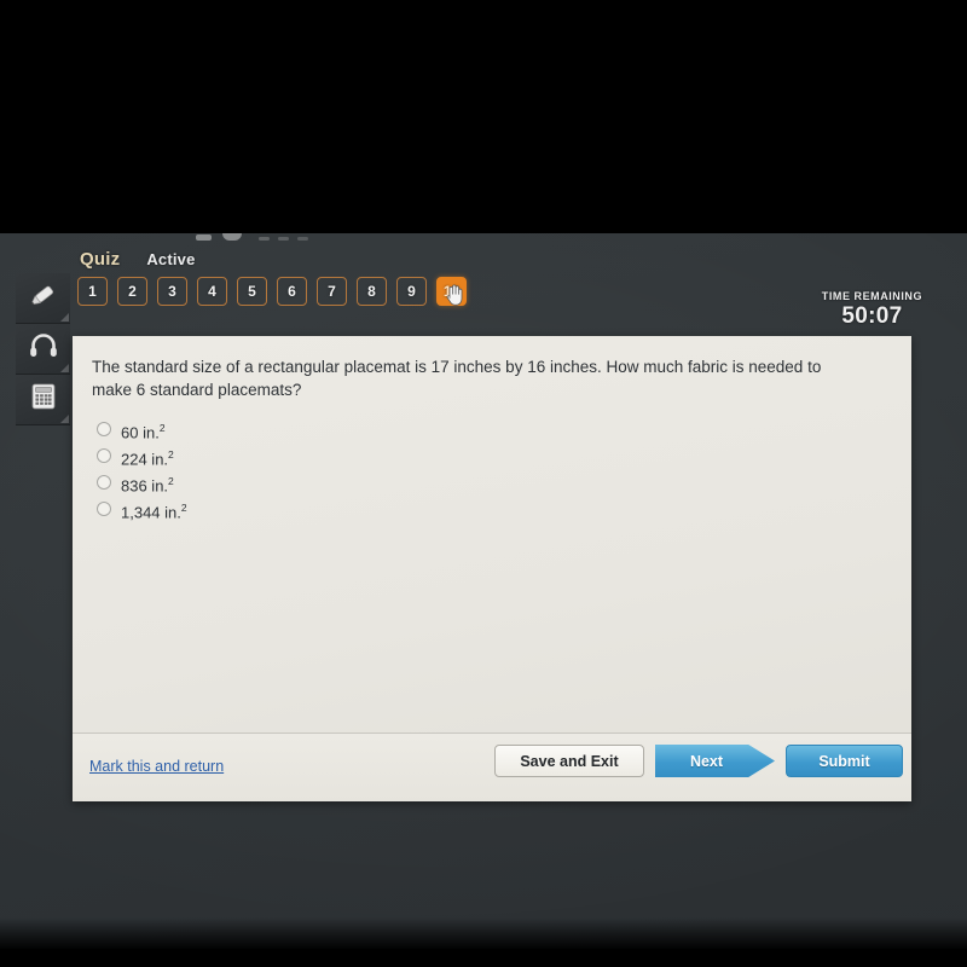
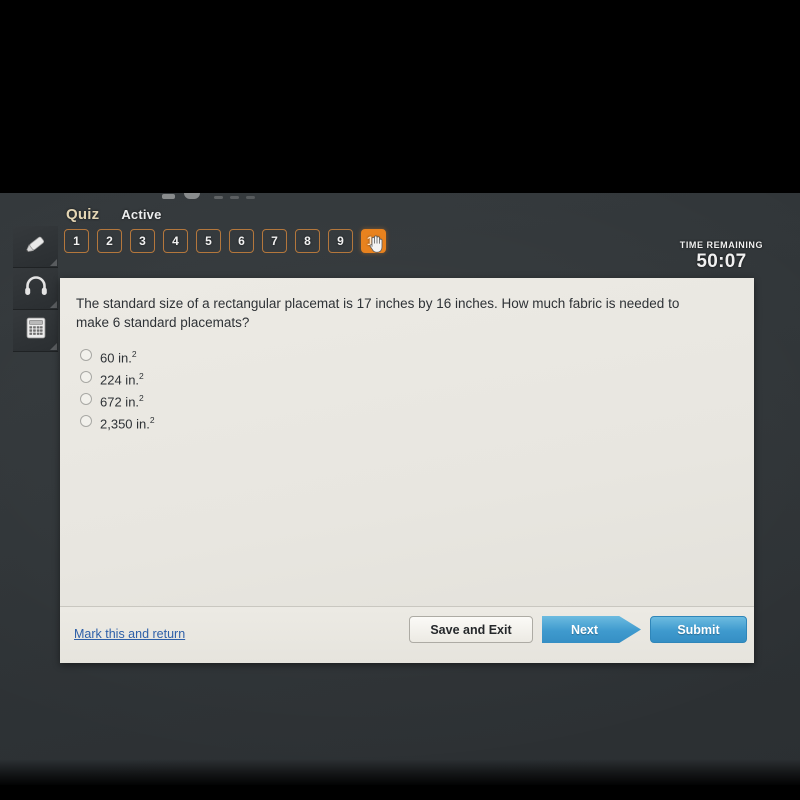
  Quiz
  Active
  1
  2
  3
  4
  5
  6
  7
  8
  9
  10
  TIME REMAINING
  50:07
  The standard size of a rectangular placemat is 17 inches by 16 inches. How much fabric is needed to make 6 standard placemats?
  60 in.2
  224 in.2
- 836 in.2
+ 672 in.2
- 1,344 in.2
+ 2,350 in.2
  Mark this and return
  Save and Exit
  Next
  Submit
